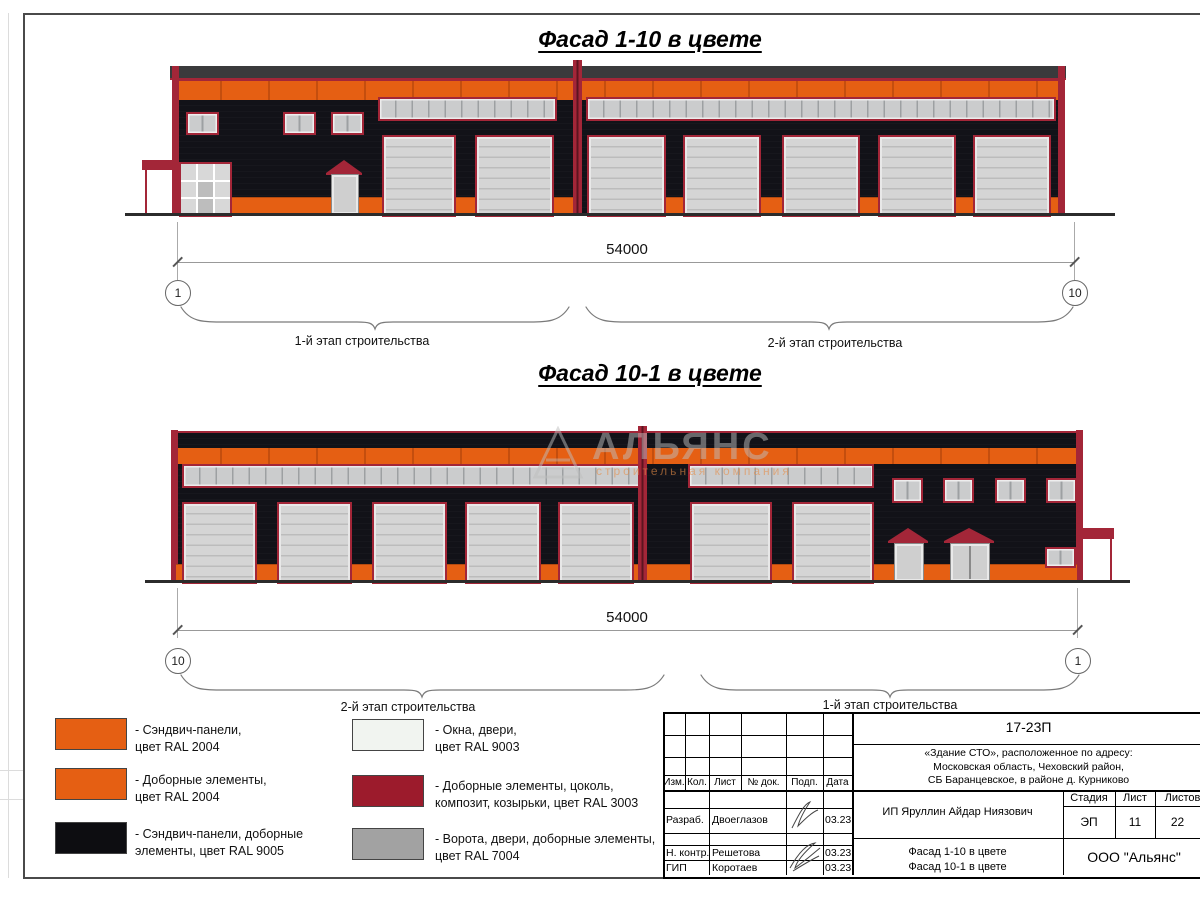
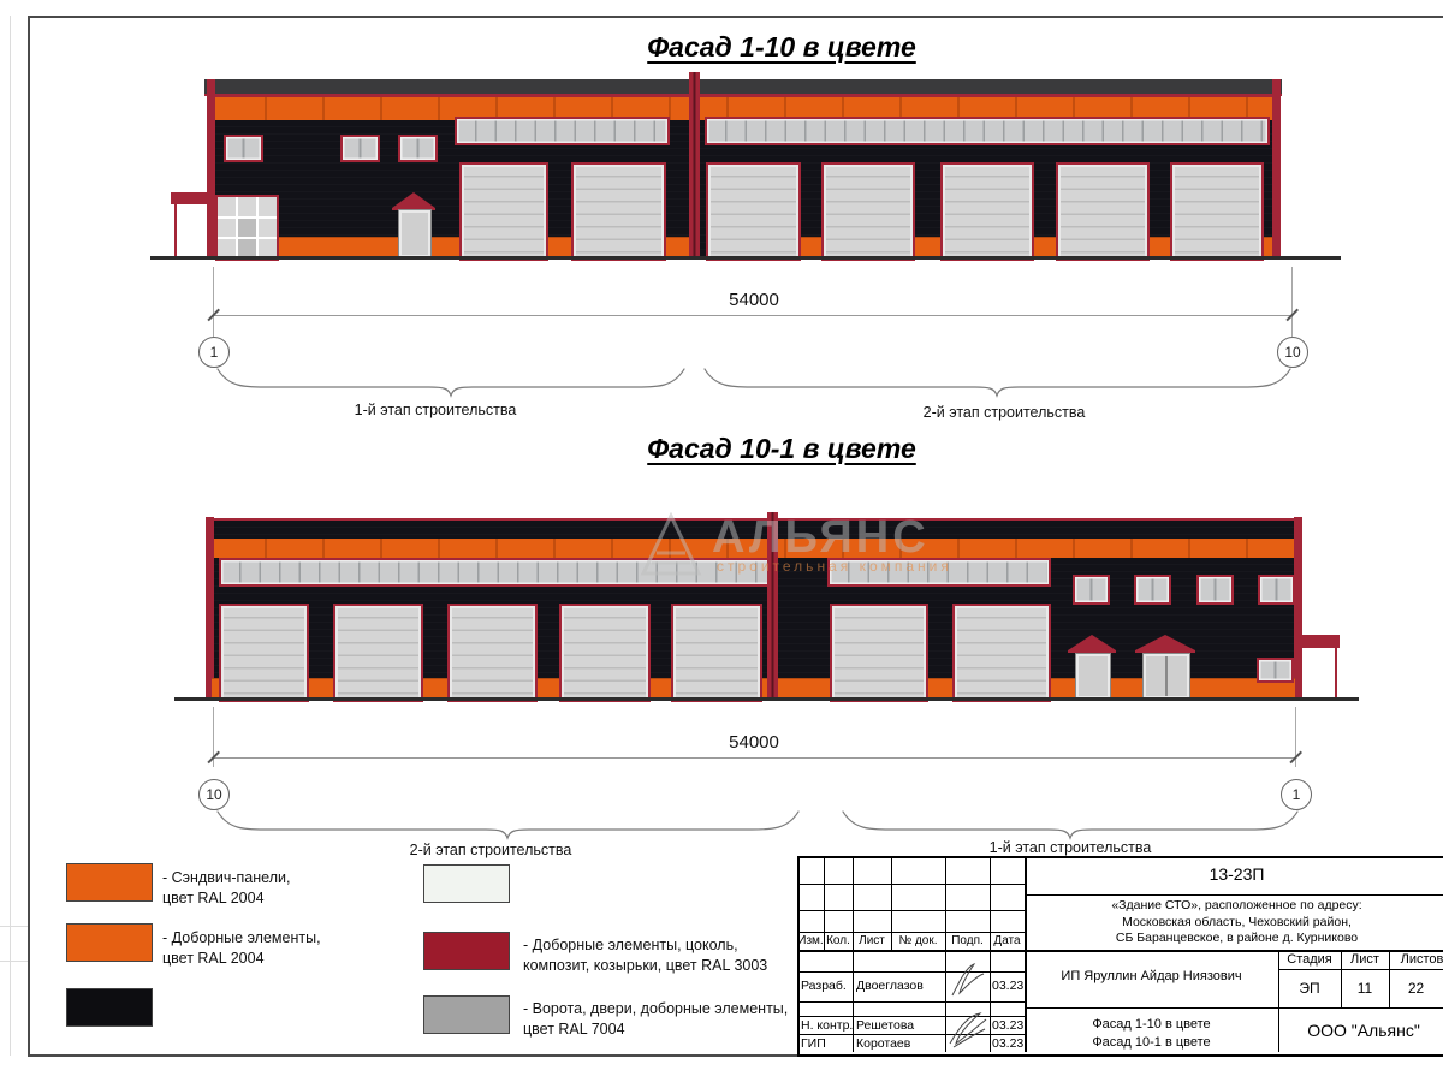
  Фасад 1-10 в цвете
  54000
  1
  10
  1-й этап строительства
  2-й этап строительства
  Фасад 10-1 в цвете
  АЛЬЯНС
  строительная компания
  54000
  10
  1
  2-й этап строительства
  1-й этап строительства
  - Сэндвич-панели,
  цвет RAL 2004
  - Доборные элементы,
  цвет RAL 2004
- - Сэндвич-панели, доборные
- элементы, цвет RAL 9005
- - Окна, двери,
- цвет RAL 9003
  - Доборные элементы, цоколь,
  композит, козырьки, цвет RAL 3003
  - Ворота, двери, доборные элементы,
  цвет RAL 7004
  Изм.
  Кол.
  Лист
  № док.
  Подп.
  Дата
  Разраб.
  Двоеглазов
  03.23
  Н. контр.
  Решетова
  03.23
  ГИП
  Коротаев
  03.23
- 17-23П
+ 13-23П
  «Здание СТО», расположенное по адресу:
  Московская область, Чеховский район,
  СБ Баранцевское, в районе д. Курниково
  ИП Яруллин Айдар Ниязович
  Фасад 1-10 в цвете
  Фасад 10-1 в цвете
  Стадия
  Лист
  Листов
  ЭП
  11
  22
  ООО "Альянс"
